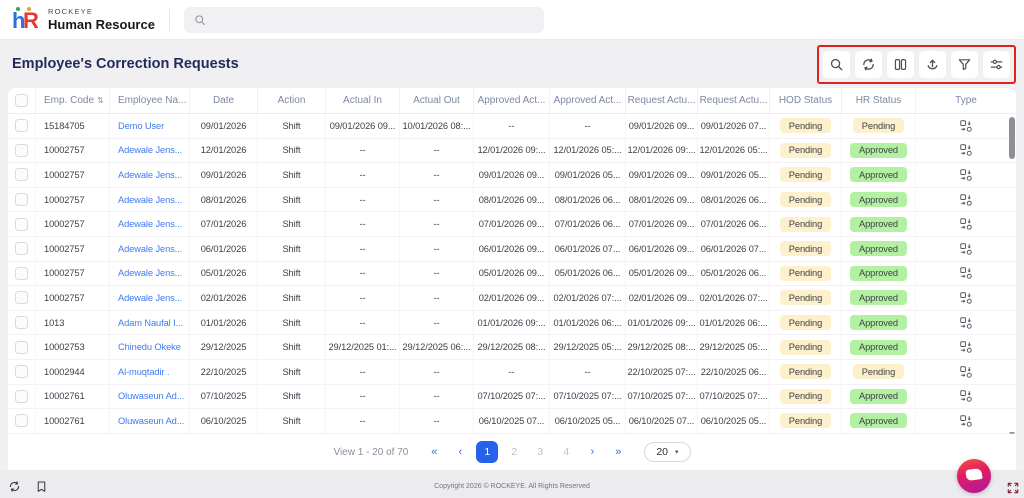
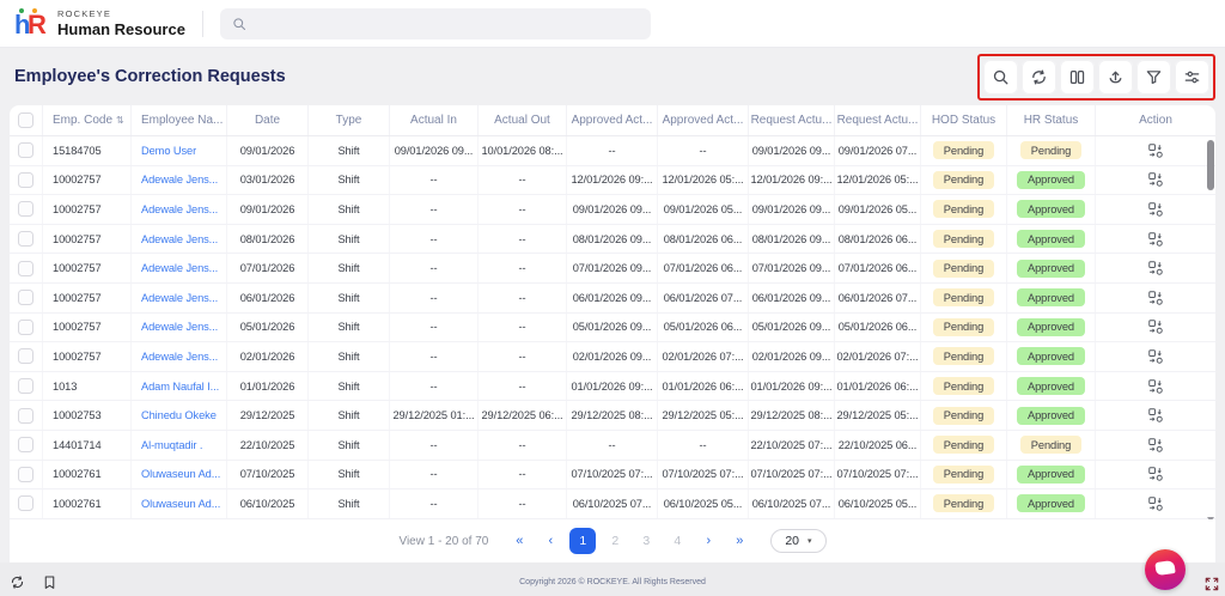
  h
  R
  ROCKEYE
  Human Resource
  Employee's Correction Requests
  Emp. Code
  ⇅
  Employee Na...
  Date
- Action
+ Type
  Actual In
  Actual Out
  Approved Act...
  Approved Act...
  Request Actu...
  Request Actu...
  HOD Status
  HR Status
- Type
+ Action
  15184705
  Demo User
  09/01/2026
  Shift
  09/01/2026 09...
  10/01/2026 08:...
  --
  --
  09/01/2026 09...
  09/01/2026 07...
  Pending
  Pending
  10002757
  Adewale Jens...
- 12/01/2026
+ 03/01/2026
  Shift
  --
  --
  12/01/2026 09:...
  12/01/2026 05:...
  12/01/2026 09:...
  12/01/2026 05:...
  Pending
  Approved
  10002757
  Adewale Jens...
  09/01/2026
  Shift
  --
  --
  09/01/2026 09...
  09/01/2026 05...
  09/01/2026 09...
  09/01/2026 05...
  Pending
  Approved
  10002757
  Adewale Jens...
  08/01/2026
  Shift
  --
  --
  08/01/2026 09...
  08/01/2026 06...
  08/01/2026 09...
  08/01/2026 06...
  Pending
  Approved
  10002757
  Adewale Jens...
  07/01/2026
  Shift
  --
  --
  07/01/2026 09...
  07/01/2026 06...
  07/01/2026 09...
  07/01/2026 06...
  Pending
  Approved
  10002757
  Adewale Jens...
  06/01/2026
  Shift
  --
  --
  06/01/2026 09...
  06/01/2026 07...
  06/01/2026 09...
  06/01/2026 07...
  Pending
  Approved
  10002757
  Adewale Jens...
  05/01/2026
  Shift
  --
  --
  05/01/2026 09...
  05/01/2026 06...
  05/01/2026 09...
  05/01/2026 06...
  Pending
  Approved
  10002757
  Adewale Jens...
  02/01/2026
  Shift
  --
  --
  02/01/2026 09...
  02/01/2026 07:...
  02/01/2026 09...
  02/01/2026 07:...
  Pending
  Approved
  1013
  Adam Naufal I...
  01/01/2026
  Shift
  --
  --
  01/01/2026 09:...
  01/01/2026 06:...
  01/01/2026 09:...
  01/01/2026 06:...
  Pending
  Approved
  10002753
  Chinedu Okeke
  29/12/2025
  Shift
  29/12/2025 01:...
  29/12/2025 06:...
  29/12/2025 08:...
  29/12/2025 05:...
  29/12/2025 08:...
  29/12/2025 05:...
  Pending
  Approved
- 10002944
+ 14401714
  Al-muqtadir .
  22/10/2025
  Shift
  --
  --
  --
  --
  22/10/2025 07:...
  22/10/2025 06...
  Pending
  Pending
  10002761
  Oluwaseun Ad...
  07/10/2025
  Shift
  --
  --
  07/10/2025 07:...
  07/10/2025 07:...
  07/10/2025 07:...
  07/10/2025 07:...
  Pending
  Approved
  10002761
  Oluwaseun Ad...
  06/10/2025
  Shift
  --
  --
  06/10/2025 07...
  06/10/2025 05...
  06/10/2025 07...
  06/10/2025 05...
  Pending
  Approved
  View 1 - 20 of 70
  «
  ‹
  1
  2
  3
  4
  ›
  »
  20
